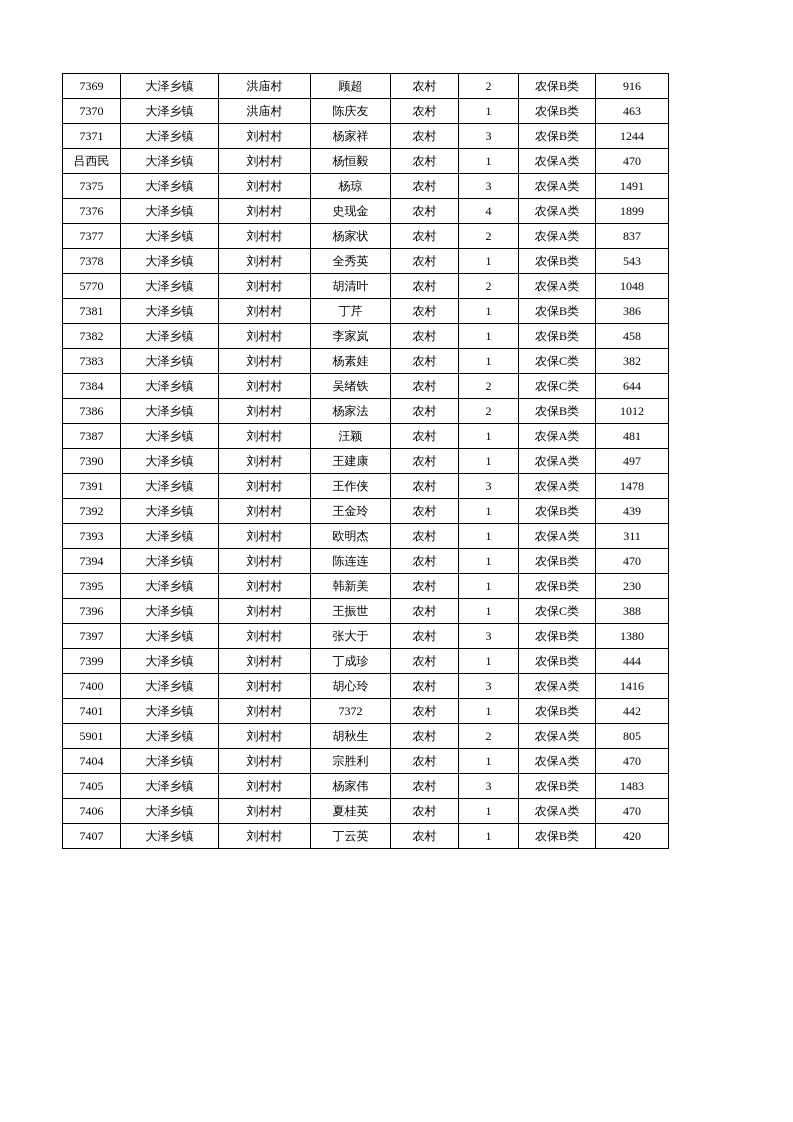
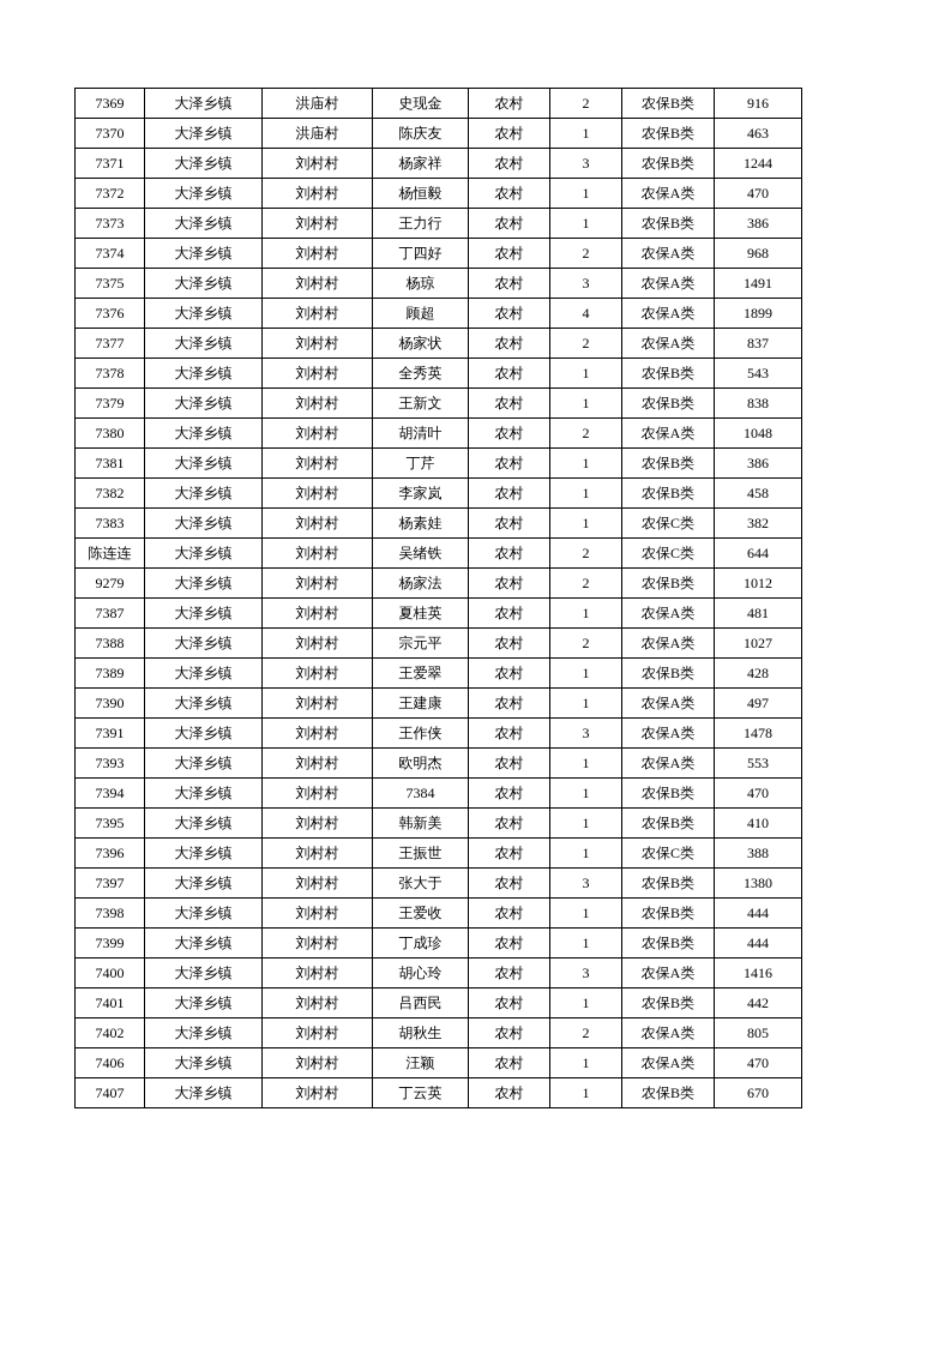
- 7369	大泽乡镇	洪庙村	顾超	农村	2	农保B类	916
+ 7369	大泽乡镇	洪庙村	史现金	农村	2	农保B类	916
  7370	大泽乡镇	洪庙村	陈庆友	农村	1	农保B类	463
  7371	大泽乡镇	刘村村	杨家祥	农村	3	农保B类	1244
- 吕西民	大泽乡镇	刘村村	杨恒毅	农村	1	农保A类	470
+ 7372	大泽乡镇	刘村村	杨恒毅	农村	1	农保A类	470
+ 7373	大泽乡镇	刘村村	王力行	农村	1	农保B类	386
+ 7374	大泽乡镇	刘村村	丁四好	农村	2	农保A类	968
  7375	大泽乡镇	刘村村	杨琼	农村	3	农保A类	1491
- 7376	大泽乡镇	刘村村	史现金	农村	4	农保A类	1899
+ 7376	大泽乡镇	刘村村	顾超	农村	4	农保A类	1899
  7377	大泽乡镇	刘村村	杨家状	农村	2	农保A类	837
  7378	大泽乡镇	刘村村	全秀英	农村	1	农保B类	543
+ 7379	大泽乡镇	刘村村	王新文	农村	1	农保B类	838
- 5770	大泽乡镇	刘村村	胡清叶	农村	2	农保A类	1048
+ 7380	大泽乡镇	刘村村	胡清叶	农村	2	农保A类	1048
  7381	大泽乡镇	刘村村	丁芹	农村	1	农保B类	386
  7382	大泽乡镇	刘村村	李家岚	农村	1	农保B类	458
  7383	大泽乡镇	刘村村	杨素娃	农村	1	农保C类	382
- 7384	大泽乡镇	刘村村	吴绪铁	农村	2	农保C类	644
+ 陈连连	大泽乡镇	刘村村	吴绪铁	农村	2	农保C类	644
- 7386	大泽乡镇	刘村村	杨家法	农村	2	农保B类	1012
+ 9279	大泽乡镇	刘村村	杨家法	农村	2	农保B类	1012
- 7387	大泽乡镇	刘村村	汪颖	农村	1	农保A类	481
+ 7387	大泽乡镇	刘村村	夏桂英	农村	1	农保A类	481
+ 7388	大泽乡镇	刘村村	宗元平	农村	2	农保A类	1027
+ 7389	大泽乡镇	刘村村	王爱翠	农村	1	农保B类	428
  7390	大泽乡镇	刘村村	王建康	农村	1	农保A类	497
  7391	大泽乡镇	刘村村	王作侠	农村	3	农保A类	1478
- 7392	大泽乡镇	刘村村	王金玲	农村	1	农保B类	439
- 7393	大泽乡镇	刘村村	欧明杰	农村	1	农保A类	311
+ 7393	大泽乡镇	刘村村	欧明杰	农村	1	农保A类	553
- 7394	大泽乡镇	刘村村	陈连连	农村	1	农保B类	470
+ 7394	大泽乡镇	刘村村	7384	农村	1	农保B类	470
- 7395	大泽乡镇	刘村村	韩新美	农村	1	农保B类	230
+ 7395	大泽乡镇	刘村村	韩新美	农村	1	农保B类	410
  7396	大泽乡镇	刘村村	王振世	农村	1	农保C类	388
  7397	大泽乡镇	刘村村	张大于	农村	3	农保B类	1380
+ 7398	大泽乡镇	刘村村	王爱收	农村	1	农保B类	444
  7399	大泽乡镇	刘村村	丁成珍	农村	1	农保B类	444
  7400	大泽乡镇	刘村村	胡心玲	农村	3	农保A类	1416
- 7401	大泽乡镇	刘村村	7372	农村	1	农保B类	442
+ 7401	大泽乡镇	刘村村	吕西民	农村	1	农保B类	442
- 5901	大泽乡镇	刘村村	胡秋生	农村	2	农保A类	805
+ 7402	大泽乡镇	刘村村	胡秋生	农村	2	农保A类	805
- 7404	大泽乡镇	刘村村	宗胜利	农村	1	农保A类	470
- 7405	大泽乡镇	刘村村	杨家伟	农村	3	农保B类	1483
- 7406	大泽乡镇	刘村村	夏桂英	农村	1	农保A类	470
+ 7406	大泽乡镇	刘村村	汪颖	农村	1	农保A类	470
- 7407	大泽乡镇	刘村村	丁云英	农村	1	农保B类	420
+ 7407	大泽乡镇	刘村村	丁云英	农村	1	农保B类	670
